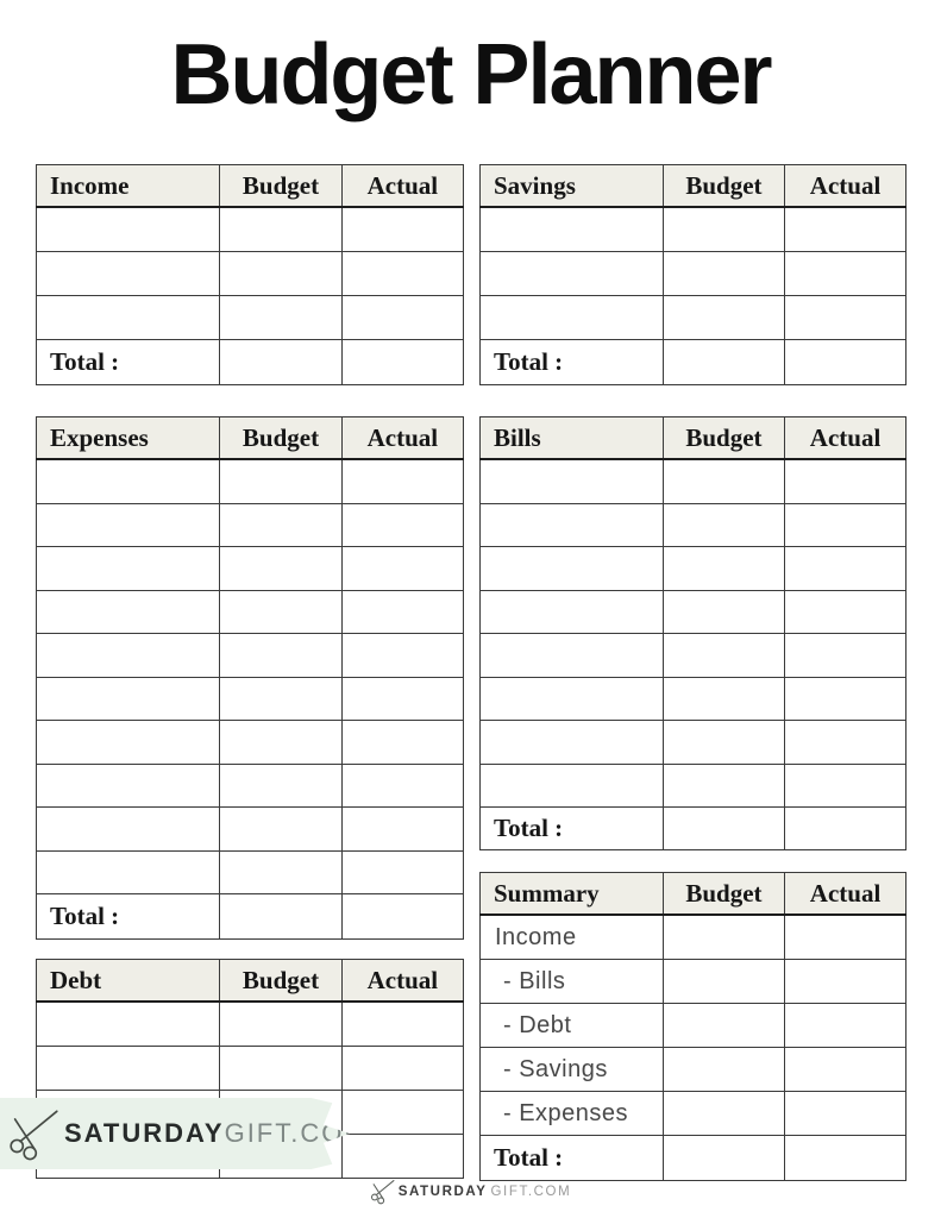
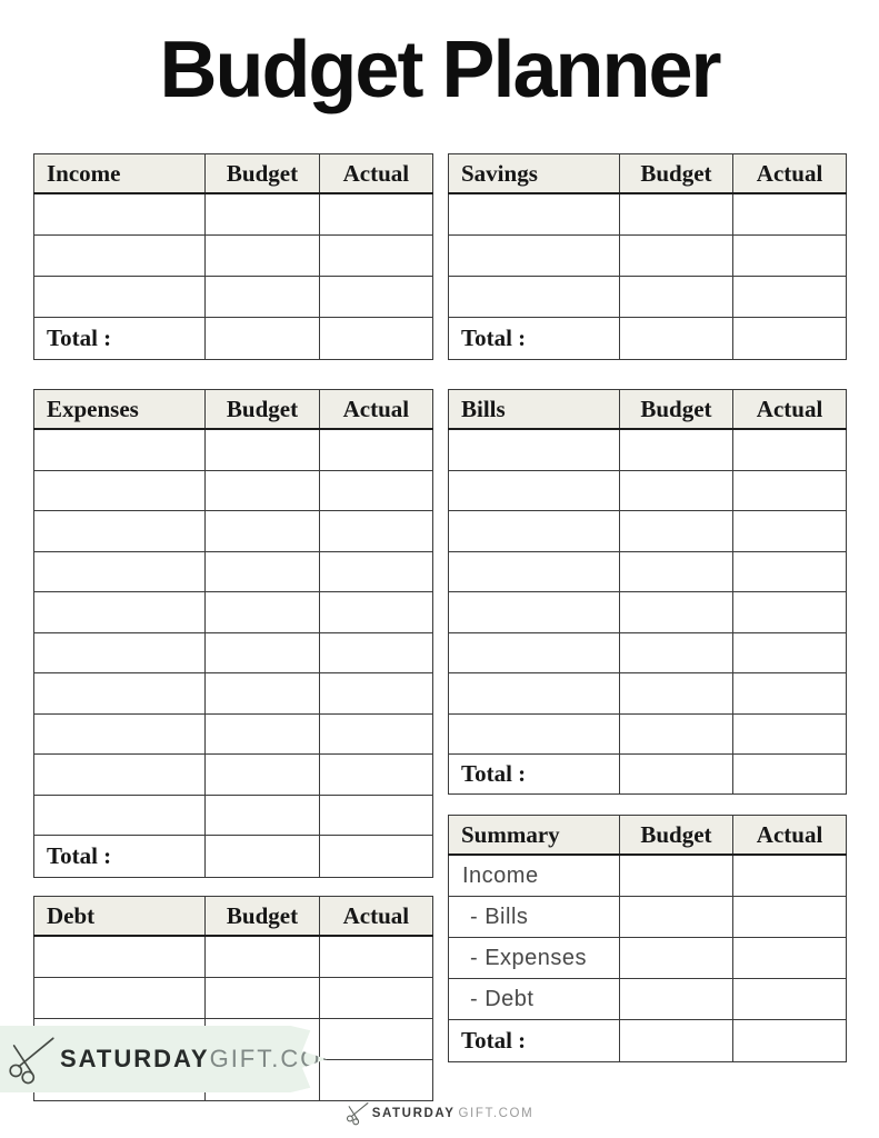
  Budget Planner
  Income	Budget	Actual
  Total :
  Savings	Budget	Actual
  Total :
  Expenses	Budget	Actual
  Total :
  Bills	Budget	Actual
  Total :
  Summary	Budget	Actual
  Income
  - Bills
- - Debt
+ - Expenses
- - Savings
- - Expenses
+ - Debt
  Total :
  Debt	Budget	Actual
  SATURDAY
  GIFT.CO
  SATURDAY
  GIFT.COM
